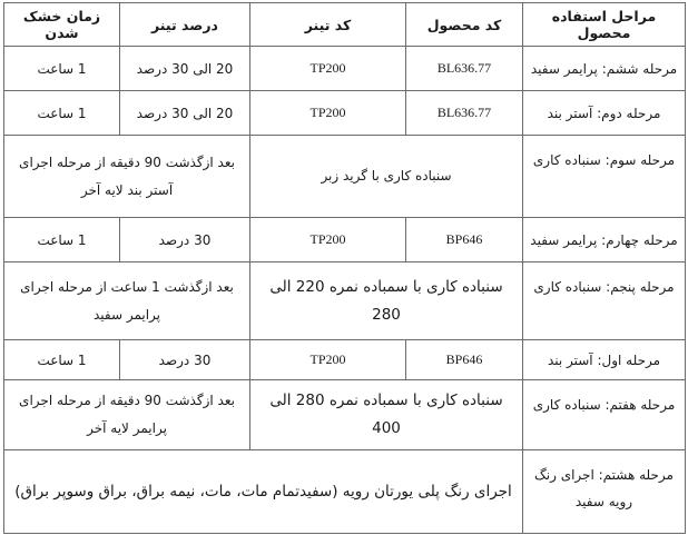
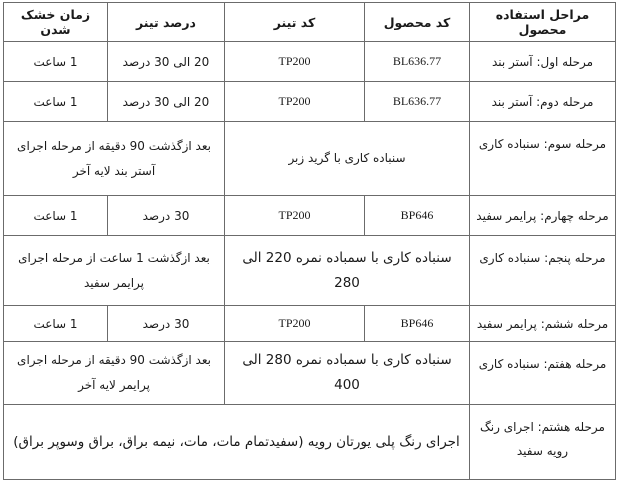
  مراحل استفاده محصول	کد محصول	کد تینر	درصد تینر	زمان خشک شدن
- مرحله ششم: پرایمر سفید	BL636.77	TP200	20 الی 30 درصد	1 ساعت
+ مرحله اول: آستر بند	BL636.77	TP200	20 الی 30 درصد	1 ساعت
  مرحله دوم: آستر بند	BL636.77	TP200	20 الی 30 درصد	1 ساعت
  مرحله سوم: سنباده کاری	سنباده کاری با گرید زبر	بعد ازگذشت 90 دقیقه از مرحله اجرای آستر بند لایه آخر
  مرحله چهارم: پرایمر سفید	BP646	TP200	30 درصد	1 ساعت
  مرحله پنجم: سنباده کاری	سنباده کاری با سمباده نمره 220 الی 280	بعد ازگذشت 1 ساعت از مرحله اجرای پرایمر سفید
- مرحله اول: آستر بند	BP646	TP200	30 درصد	1 ساعت
+ مرحله ششم: پرایمر سفید	BP646	TP200	30 درصد	1 ساعت
  مرحله هفتم: سنباده کاری	سنباده کاری با سمباده نمره 280 الی 400	بعد ازگذشت 90 دقیقه از مرحله اجرای پرایمر لایه آخر
  مرحله هشتم: اجرای رنگ رویه سفید	اجرای رنگ پلی یورتان رویه (سفیدتمام مات، مات، نیمه براق، براق وسوپر براق)
